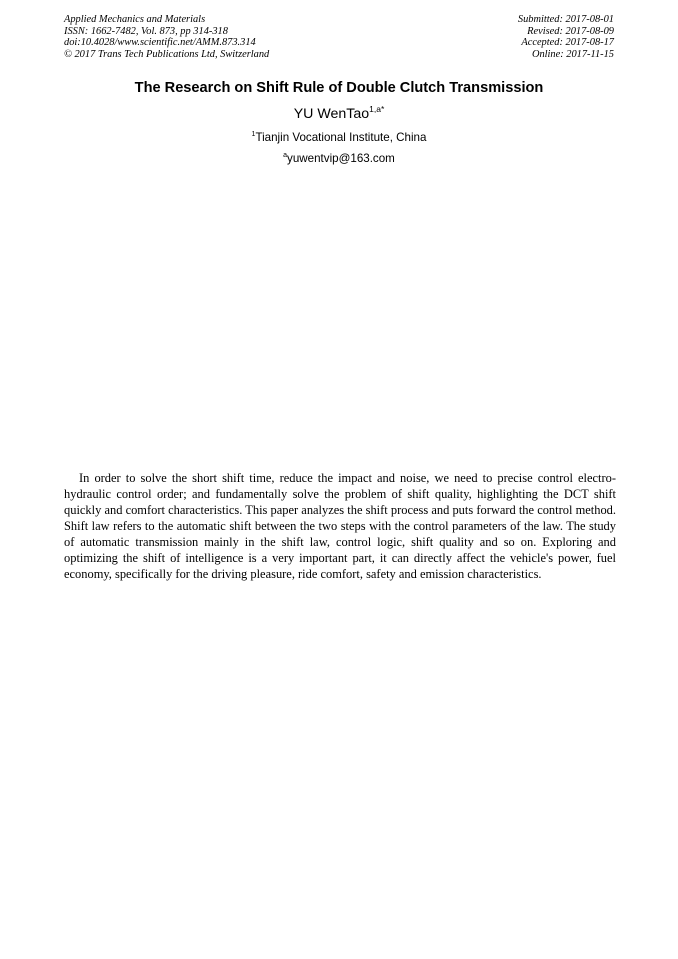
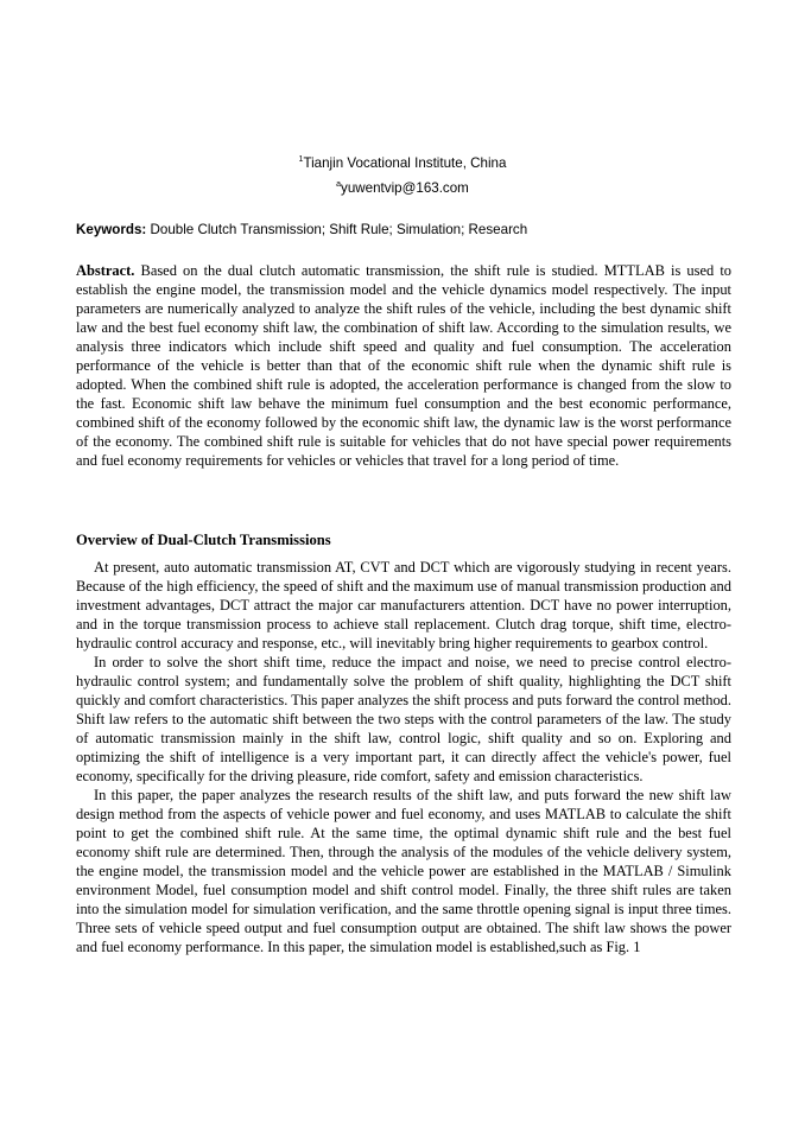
- Applied Mechanics and Materials
- ISSN: 1662-7482, Vol. 873, pp 314-318
- doi:10.4028/www.scientific.net/AMM.873.314
- © 2017 Trans Tech Publications Ltd, Switzerland
- Submitted: 2017-08-01
- Revised: 2017-08-09
- Accepted: 2017-08-17
- Online: 2017-11-15
- The Research on Shift Rule of Double Clutch Transmission
- YU WenTao1,a*
  Tianjin Vocational Institute, China
  yuwentvip@163.com
+ Keywords: Double Clutch Transmission; Shift Rule; Simulation; Research
+ Abstract. Based on the dual clutch automatic transmission, the shift rule is studied. MTTLAB is used to establish the engine model, the transmission model and the vehicle dynamics model respectively. The input parameters are numerically analyzed to analyze the shift rules of the vehicle, including the best dynamic shift law and the best fuel economy shift law, the combination of shift law. According to the simulation results, we analysis three indicators which include shift speed and quality and fuel consumption. The acceleration performance of the vehicle is better than that of the economic shift rule when the dynamic shift rule is adopted. When the combined shift rule is adopted, the acceleration performance is changed from the slow to the fast. Economic shift law behave the minimum fuel consumption and the best economic performance, combined shift of the economy followed by the economic shift law, the dynamic law is the worst performance of the economy. The combined shift rule is suitable for vehicles that do not have special power requirements and fuel economy requirements for vehicles or vehicles that travel for a long period of time.
+ Overview of Dual-Clutch Transmissions
+ At present, auto automatic transmission AT, CVT and DCT which are vigorously studying in recent years. Because of the high efficiency, the speed of shift and the maximum use of manual transmission production and investment advantages, DCT attract the major car manufacturers attention. DCT have no power interruption, and in the torque transmission process to achieve stall replacement. Clutch drag torque, shift time, electro-hydraulic control accuracy and response, etc., will inevitably bring higher requirements to gearbox control.
- In order to solve the short shift time, reduce the impact and noise, we need to precise control electro-hydraulic control order; and fundamentally solve the problem of shift quality, highlighting the DCT shift quickly and comfort characteristics. This paper analyzes the shift process and puts forward the control method. Shift law refers to the automatic shift between the two steps with the control parameters of the law. The study of automatic transmission mainly in the shift law, control logic, shift quality and so on. Exploring and optimizing the shift of intelligence is a very important part, it can directly affect the vehicle's power, fuel economy, specifically for the driving pleasure, ride comfort, safety and emission characteristics.
+ In order to solve the short shift time, reduce the impact and noise, we need to precise control electro-hydraulic control system; and fundamentally solve the problem of shift quality, highlighting the DCT shift quickly and comfort characteristics. This paper analyzes the shift process and puts forward the control method. Shift law refers to the automatic shift between the two steps with the control parameters of the law. The study of automatic transmission mainly in the shift law, control logic, shift quality and so on. Exploring and optimizing the shift of intelligence is a very important part, it can directly affect the vehicle's power, fuel economy, specifically for the driving pleasure, ride comfort, safety and emission characteristics.
+ In this paper, the paper analyzes the research results of the shift law, and puts forward the new shift law design method from the aspects of vehicle power and fuel economy, and uses MATLAB to calculate the shift point to get the combined shift rule. At the same time, the optimal dynamic shift rule and the best fuel economy shift rule are determined. Then, through the analysis of the modules of the vehicle delivery system, the engine model, the transmission model and the vehicle power are established in the MATLAB / Simulink environment Model, fuel consumption model and shift control model. Finally, the three shift rules are taken into the simulation model for simulation verification, and the same throttle opening signal is input three times. Three sets of vehicle speed output and fuel consumption output are obtained. The shift law shows the power and fuel economy performance. In this paper, the simulation model is established,such as Fig. 1
